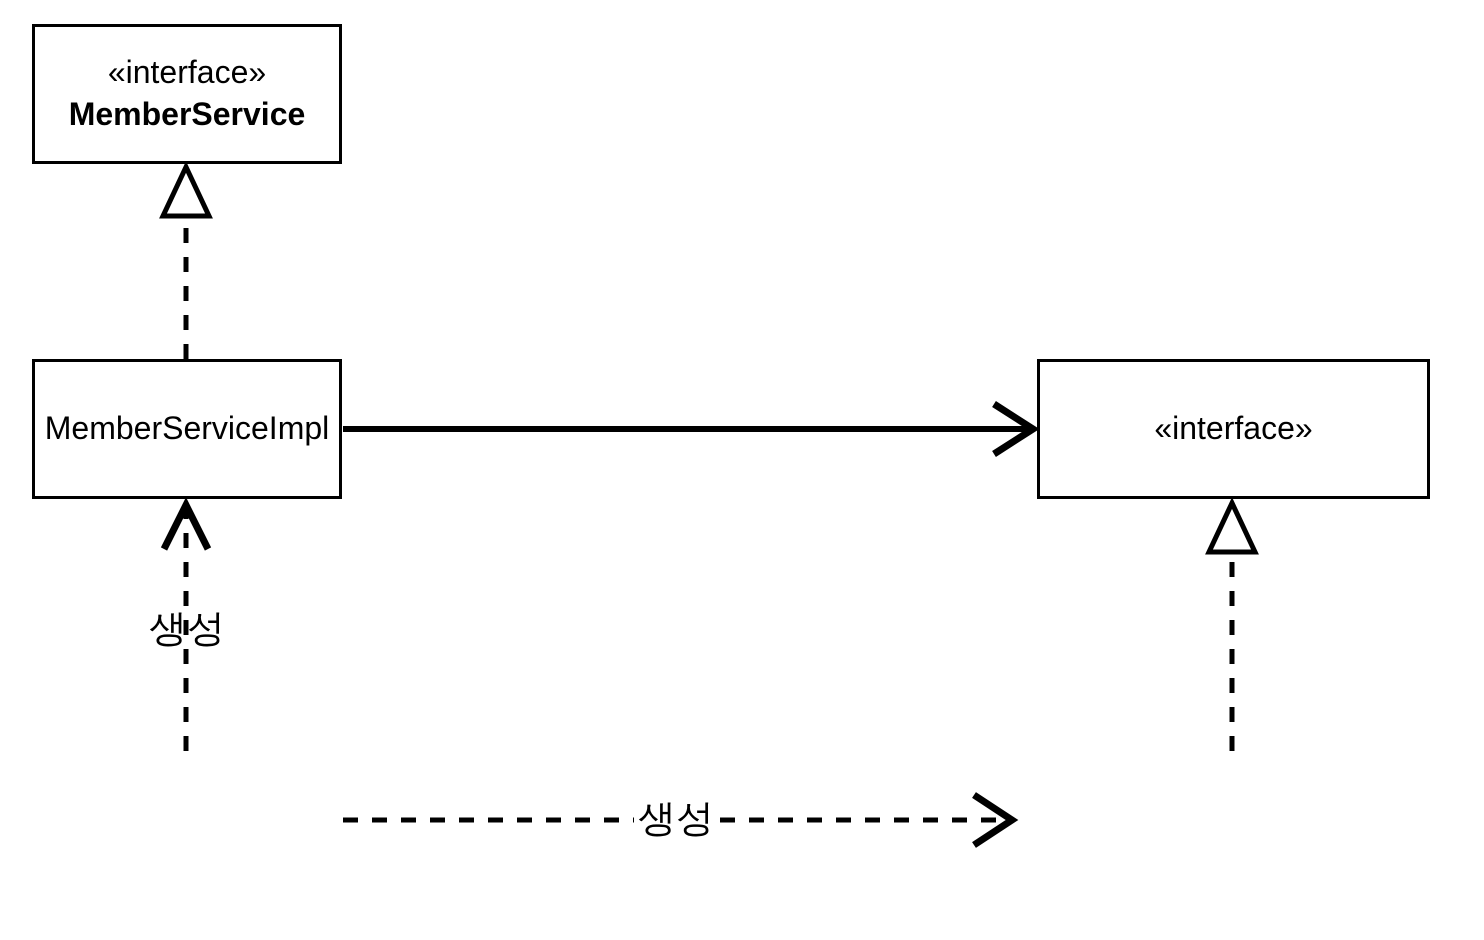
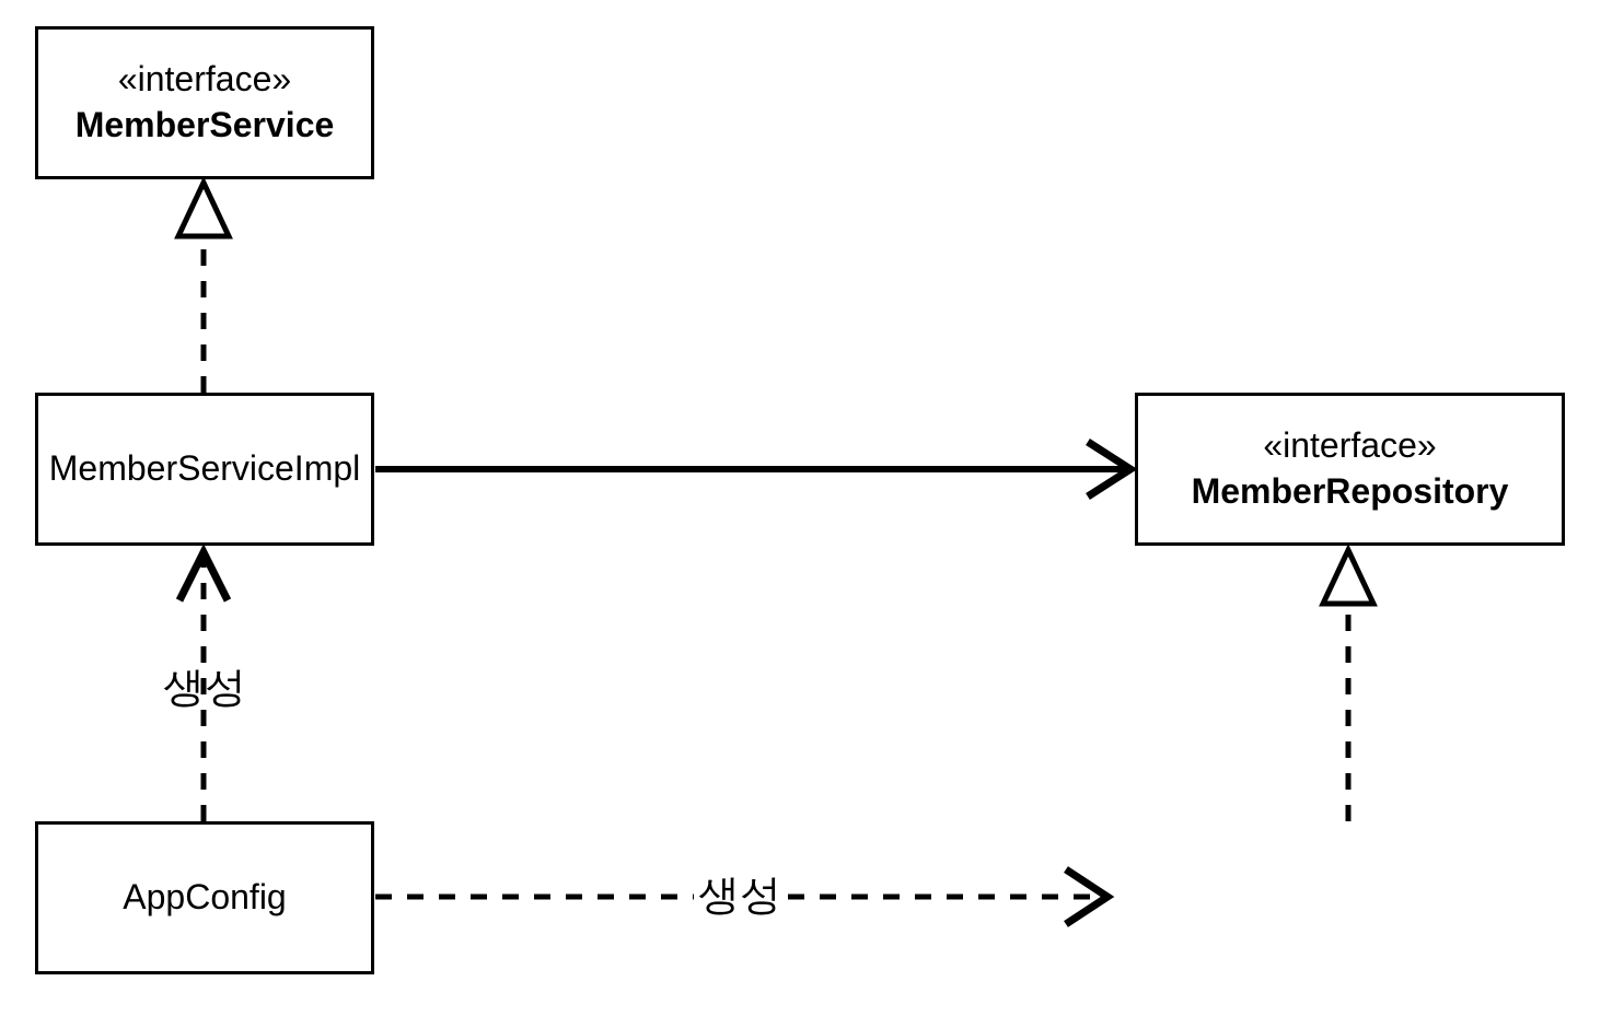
  «interface»
  MemberService
  MemberServiceImpl
  «interface»
+ MemberRepository
+ AppConfig
  생성
  생성
